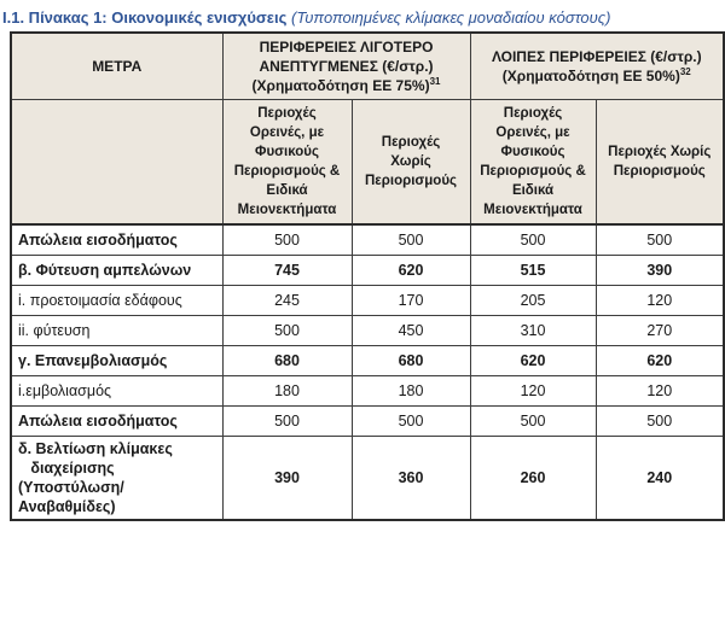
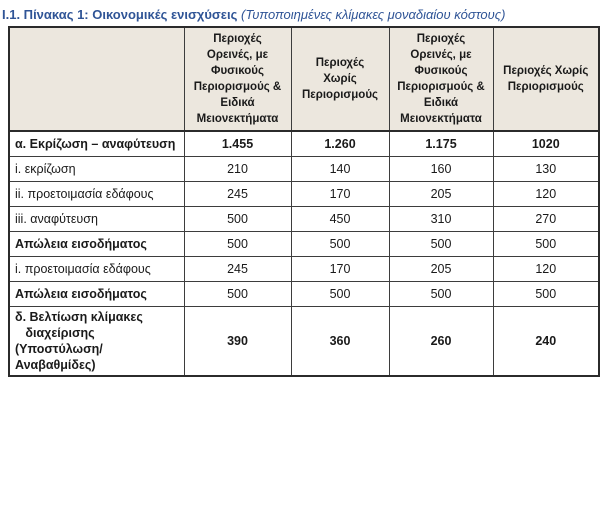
  I.1. Πίνακας 1: Οικονομικές ενισχύσεις (Τυποποιημένες κλίμακες μοναδιαίου κόστους)
- ΜΕΤΡΑ	ΠΕΡΙΦΕΡΕΙΕΣ ΛΙΓΟΤΕΡΟ ΑΝΕΠΤΥΓΜΕΝΕΣ (€/στρ.) (Χρηματοδότηση ΕΕ 75%)31	ΛΟΙΠΕΣ ΠΕΡΙΦΕΡΕΙΕΣ (€/στρ.) (Χρηματοδότηση ΕΕ 50%)32
  	Περιοχές Ορεινές, με Φυσικούς Περιορισμούς & Ειδικά Μειονεκτήματα	Περιοχές Χωρίς Περιορισμούς	Περιοχές Ορεινές, με Φυσικούς Περιορισμούς & Ειδικά Μειονεκτήματα	Περιοχές Χωρίς Περιορισμούς
+ α. Εκρίζωση – αναφύτευση	1.455	1.260	1.175	1020
+ i. εκρίζωση	210	140	160	130
+ ii. προετοιμασία εδάφους	245	170	205	120
+ iii. αναφύτευση	500	450	310	270
  Απώλεια εισοδήματος	500	500	500	500
- β. Φύτευση αμπελώνων	745	620	515	390
  i. προετοιμασία εδάφους	245	170	205	120
- ii. φύτευση	500	450	310	270
- γ. Επανεμβολιασμός	680	680	620	620
- i.εμβολιασμός	180	180	120	120
  Απώλεια εισοδήματος	500	500	500	500
  δ. Βελτίωση κλίμακες διαχείρισης (Υποστύλωση/ Αναβαθμίδες)	390	360	260	240
